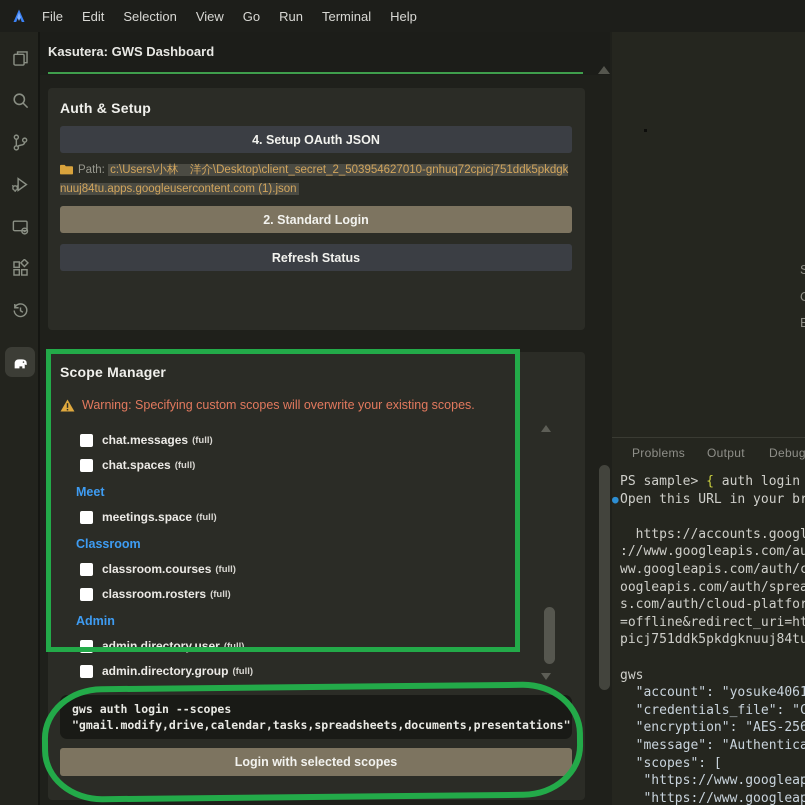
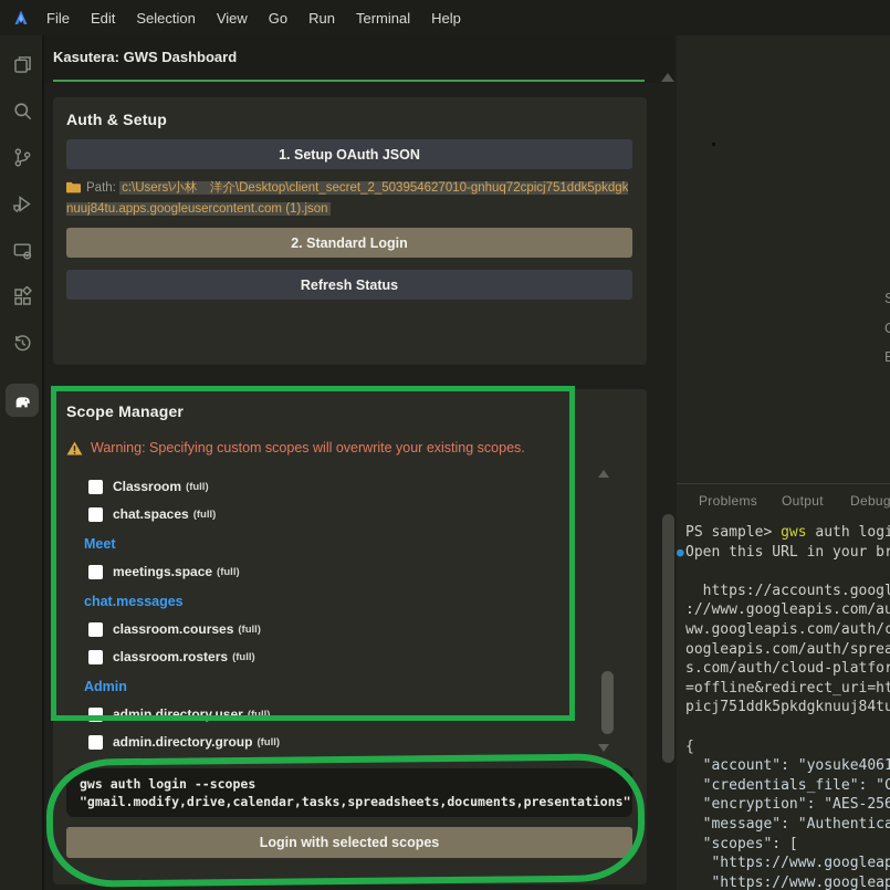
  File
  Edit
  Selection
  View
  Go
  Run
  Terminal
  Help
  Kasutera: GWS Dashboard
  Auth & Setup
- 4. Setup OAuth JSON
+ 1. Setup OAuth JSON
  Path: c:\Users\小林 洋介\Desktop\client_secret_2_503954627010-gnhuq72cpicj751ddk5pkdgknuuj84tu.apps.googleusercontent.com (1).json
  2. Standard Login
  Refresh Status
  Scope Manager
  Warning: Specifying custom scopes will overwrite your existing scopes.
- chat.messages
+ Classroom
  (full)
  chat.spaces
  (full)
  Meet
  meetings.space
  (full)
- Classroom
+ chat.messages
  classroom.courses
  (full)
  classroom.rosters
  (full)
  Admin
  admin.directory.user
  (full)
  admin.directory.group
  (full)
  gws auth login --scopes
  "gmail.modify,drive,calendar,tasks,spreadsheets,documents,presentation
  Login with selected scopes
  S
  E
  Problems
  Output
  Debug
- PS sample> { auth login
+ PS sample> gws auth logi
  ●
  Open this URL in your br
  https://accounts.googl
  ://www.googleapis.com/au
  ww.googleapis.com/auth/c
  oogleapis.com/auth/sprea
  s.com/auth/cloud-platfor
  =offline&redirect_uri=ht
  picj751ddk5pkdgknuuj84tu
- gws
+ {
  "account": "yosuke4061
  "credentials_file": "C
  "encryption": "AES-256
  "message": "Authentica
  "scopes": [
  "https://www.googleap
  "https://www.googleap
